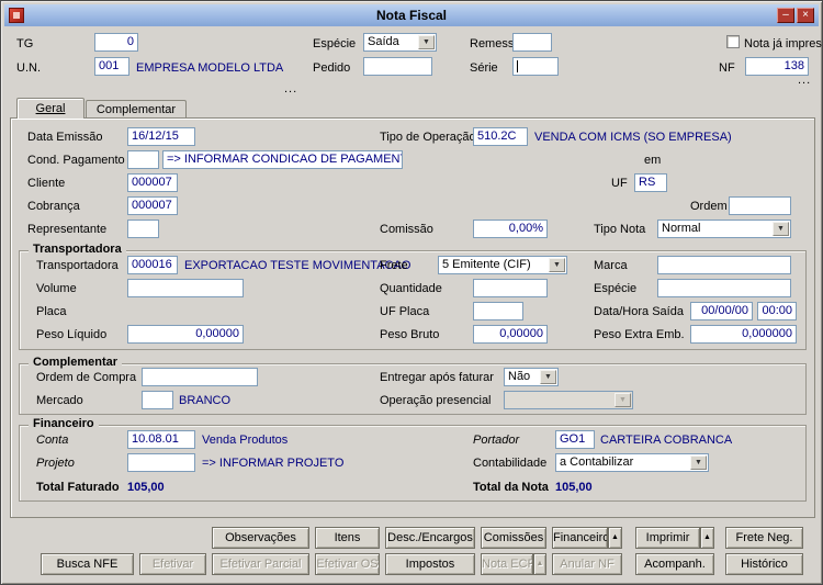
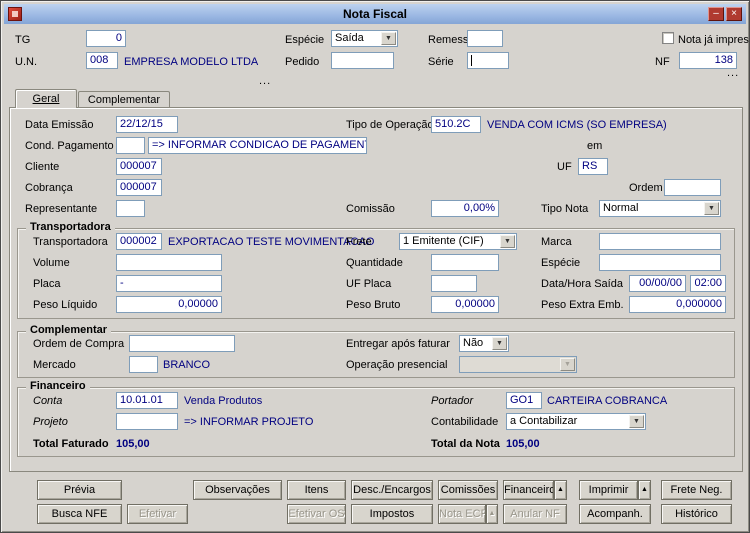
  Nota Fiscal
  –
  ×
  TG
  0
  Espécie
  Saída
  Remess
  Nota já impres
  U.N.
- 001
+ 008
  EMPRESA MODELO LTDA
  Pedido
  Série
  NF
  138
  ...
  ...
  Geral
  Complementar
  Data Emissão
- 16/12/15
+ 22/12/15
  Tipo de Operaçã
  510.2C
  VENDA COM ICMS (SO EMPRESA)
  Cond. Pagamento
  => INFORMAR CONDICAO DE PAGAMEN
  em
  Cliente
  000007
  UF
  RS
  Cobrança
  000007
  Ordem
  Representante
  Comissão
  0,00%
  Tipo Nota
  Normal
  Transportadora
  Transportadora
- 000016
+ 000002
  EXPORTACAO TESTE MOVIMENTACAO
  Frete
- 5 Emitente (CIF)
+ 1 Emitente (CIF)
  Marca
  Volume
  Quantidade
  Espécie
  Placa
+ -
  UF Placa
  Data/Hora Saída
  00/00/00
- 00:00
+ 02:00
  Peso Líquido
  0,00000
  Peso Bruto
  0,00000
  Peso Extra Emb.
  0,000000
  Complementar
  Ordem de Compra
  Entregar após faturar
  Não
  Mercado
  BRANCO
  Operação presencial
  Financeiro
  Conta
- 10.08.01
+ 10.01.01
  Venda Produtos
  Portador
  GO1
  CARTEIRA COBRANCA
  Projeto
  => INFORMAR PROJETO
  Contabilidade
  a Contabilizar
  Total Faturado
  105,00
  Total da Nota
  105,00
+ Prévia
  Observações
  Itens
  Desc./Encargos
  Comissões
  Financeiro
  Imprimir
  Frete Neg.
  Busca NFE
  Efetivar
- Efetivar Parcial
  Efetivar OS
  Impostos
  Nota ECF
  Anular NF
  Acompanh.
  Histórico
